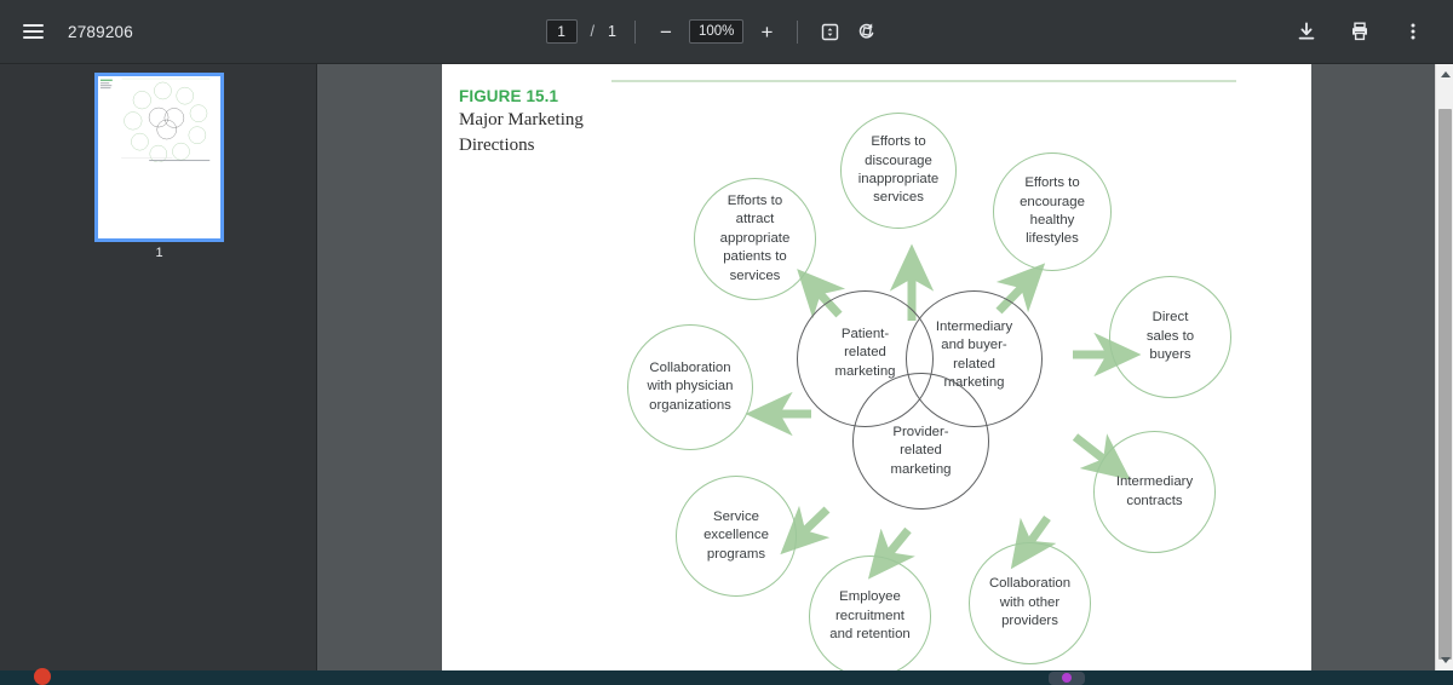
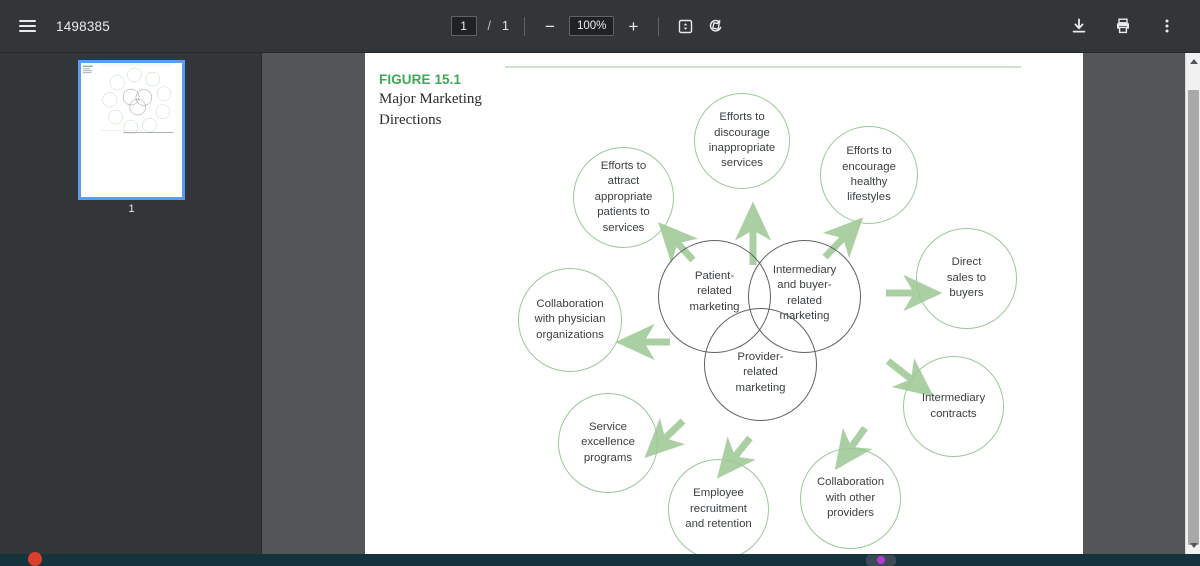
- 2789206
+ 1498385
  1
  /
  1
  −
  100%
  +
  1
  FIGURE 15.1
  Major Marketing Directions
  Efforts to
  discourage
  inappropriate
  services
  Efforts to
  encourage
  healthy
  lifestyles
  Efforts to
  attract
  appropriate
  patients to
  services
  Direct
  sales to
  buyers
  Collaboration
  with physician
  organizations
  Intermediary
  contracts
  Service
  excellence
  programs
  Collaboration
  with other
  providers
  Employee
  recruitment
  and retention
  Patient-
  related
  marketing
  Intermediary
  and buyer-
  related
  marketing
  Provider-
  related
  marketing
